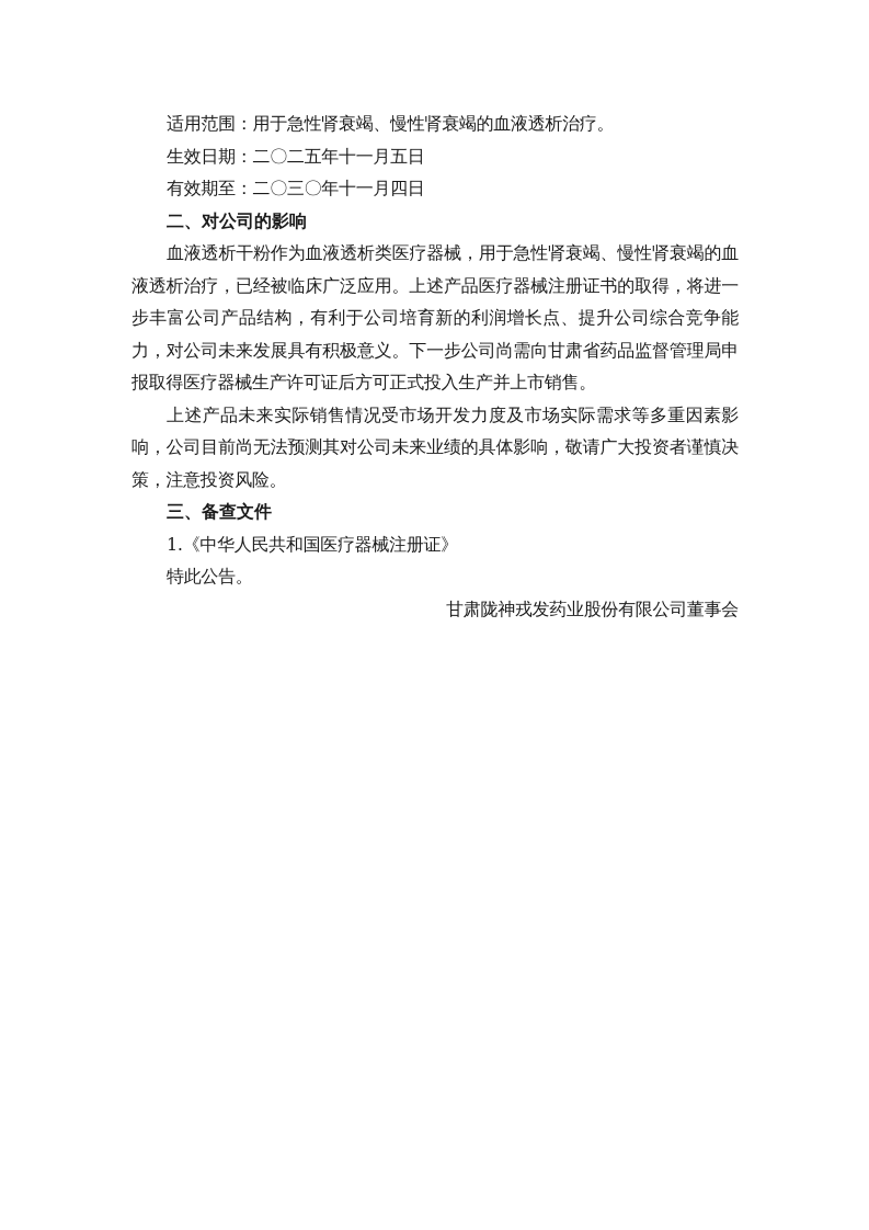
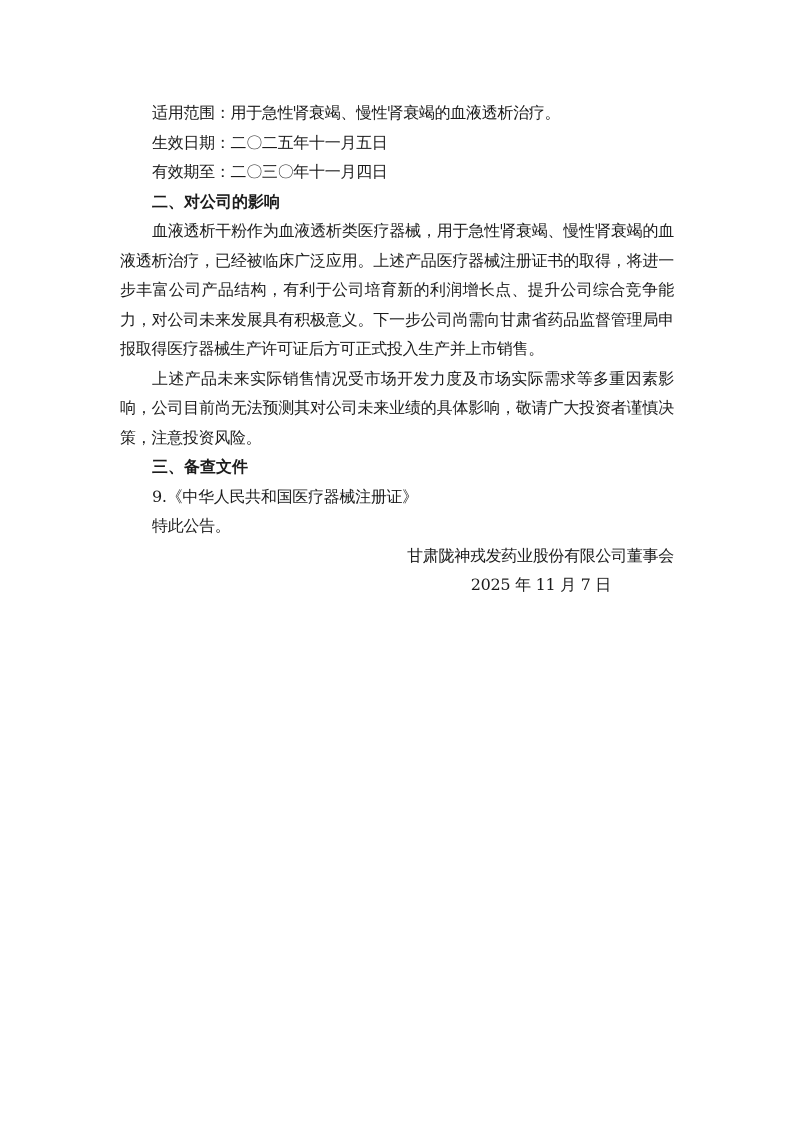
  适用范围：用于急性肾衰竭、慢性肾衰竭的血液透析治疗。
  生效日期：二〇二五年十一月五日
  有效期至：二〇三〇年十一月四日
  二、对公司的影响
  血液透析干粉作为血液透析类医疗器械，用于急性肾衰竭、慢性肾衰竭的血液透析治疗，已经被临床广泛应用。上述产品医疗器械注册证书的取得，将进一步丰富公司产品结构，有利于公司培育新的利润增长点、提升公司综合竞争能力，对公司未来发展具有积极意义。下一步公司尚需向甘肃省药品监督管理局申报取得医疗器械生产许可证后方可正式投入生产并上市销售。
  上述产品未来实际销售情况受市场开发力度及市场实际需求等多重因素影响，公司目前尚无法预测其对公司未来业绩的具体影响，敬请广大投资者谨慎决策，注意投资风险。
  三、备查文件
- 1.《中华人民共和国医疗器械注册证》
+ 9.《中华人民共和国医疗器械注册证》
  特此公告。
  甘肃陇神戎发药业股份有限公司董事会
+ 2025 年 11 月 7 日
